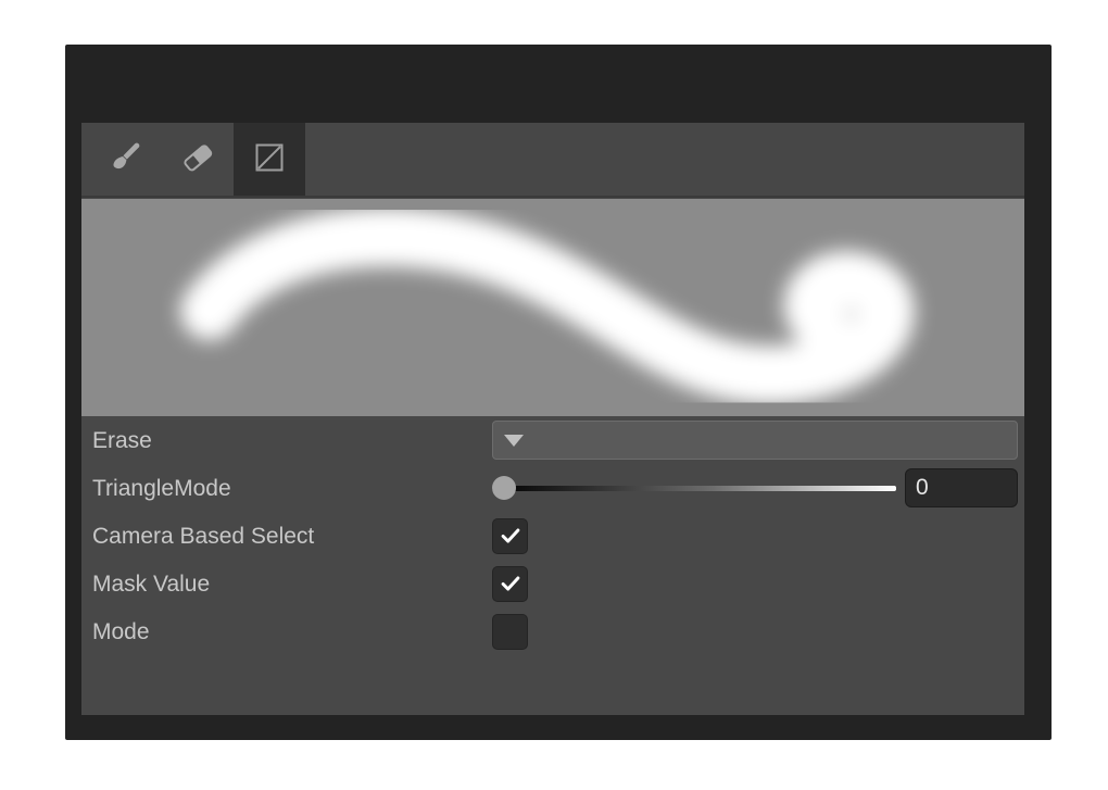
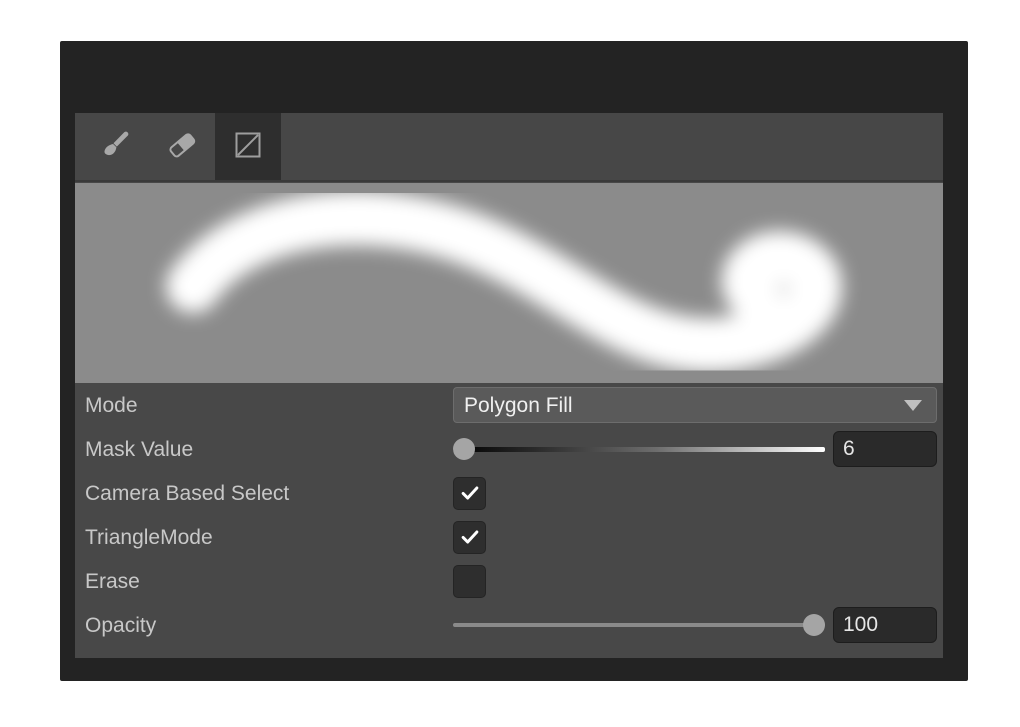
- Erase
+ Mode
+ Polygon Fill
- TriangleMode
+ Mask Value
- 0
+ 6
  Camera Based Select
- Mask Value
+ TriangleMode
- Mode
+ Erase
+ Opacity
+ 100
